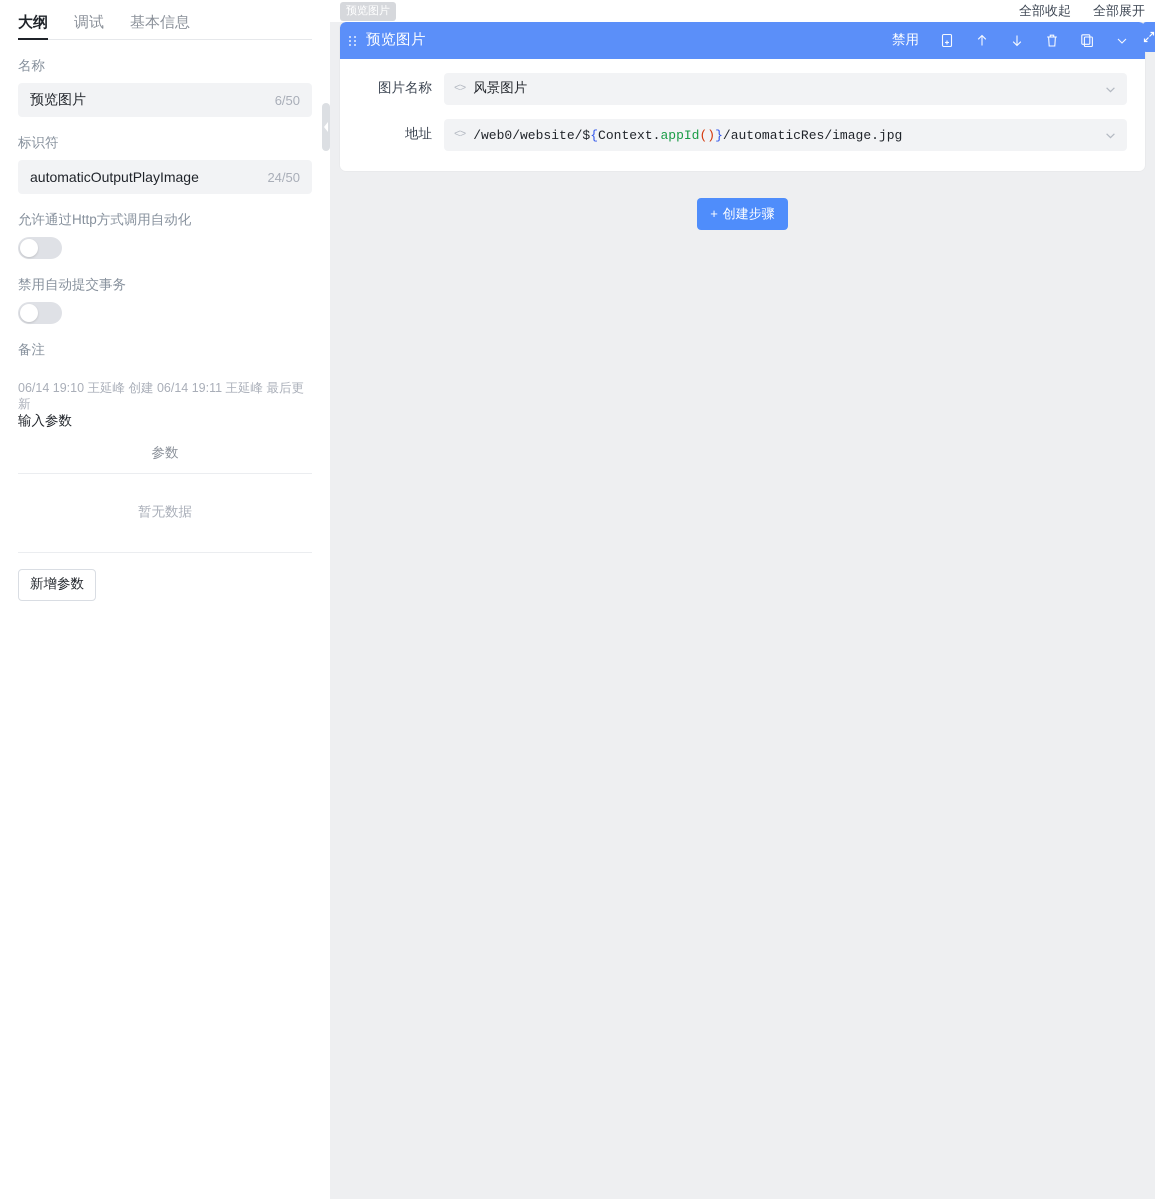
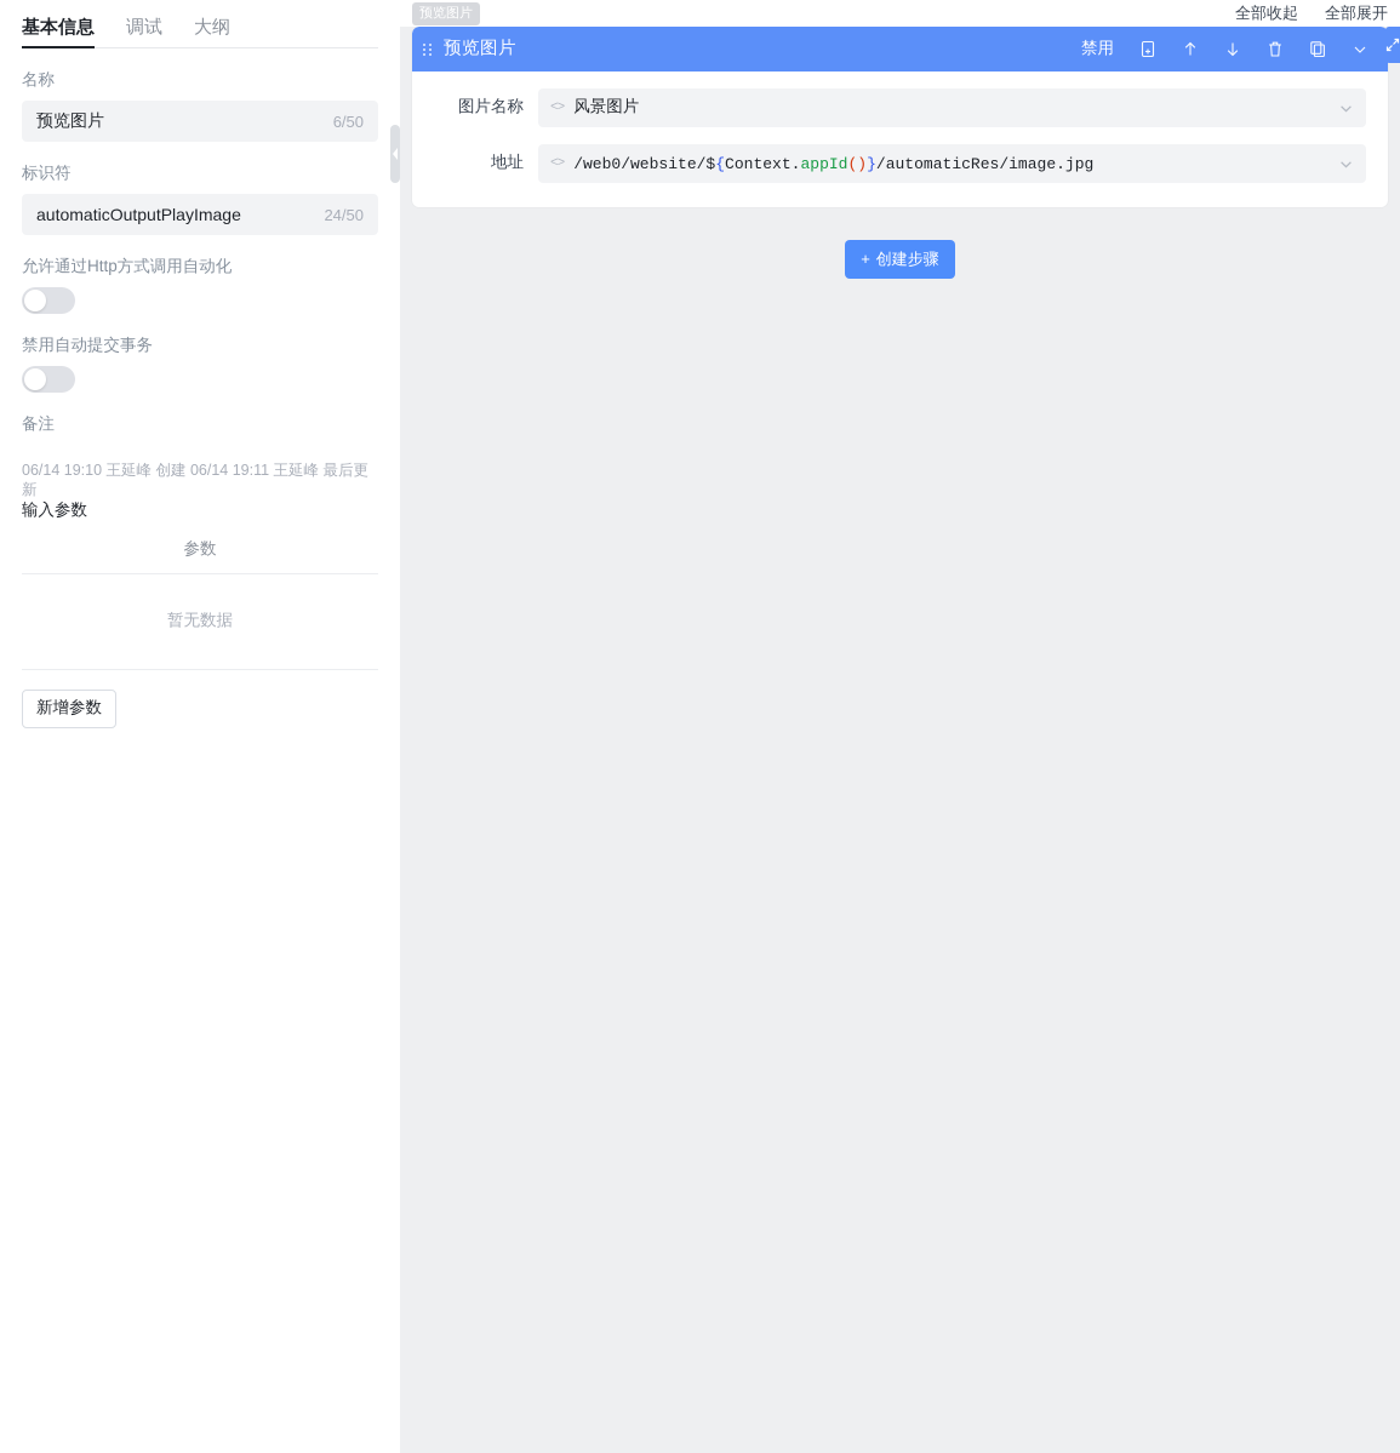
- 大纲
+ 基本信息
  调试
- 基本信息
+ 大纲
  名称
  预览图片
  6/50
  标识符
  automaticOutputPlayImage
  24/50
  允许通过Http方式调用自动化
  禁用自动提交事务
  备注
  06/14 19:10 王延峰 创建 06/14 19:11 王延峰 最后更新
  输入参数
  参数
  暂无数据
  新增参数
  预览图片
  全部收起
  全部展开
  预览图片
  禁用
  图片名称
  <>
  风景图片
  地址
  <>
  /web0/website/${Context.appId()}/automaticRes/image.jpg
  + 创建步骤
